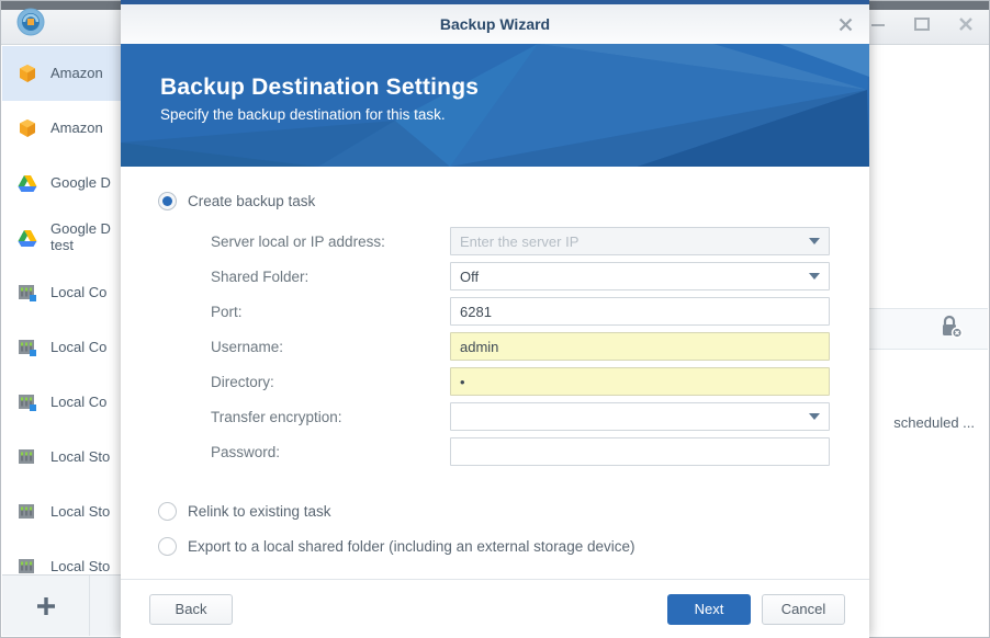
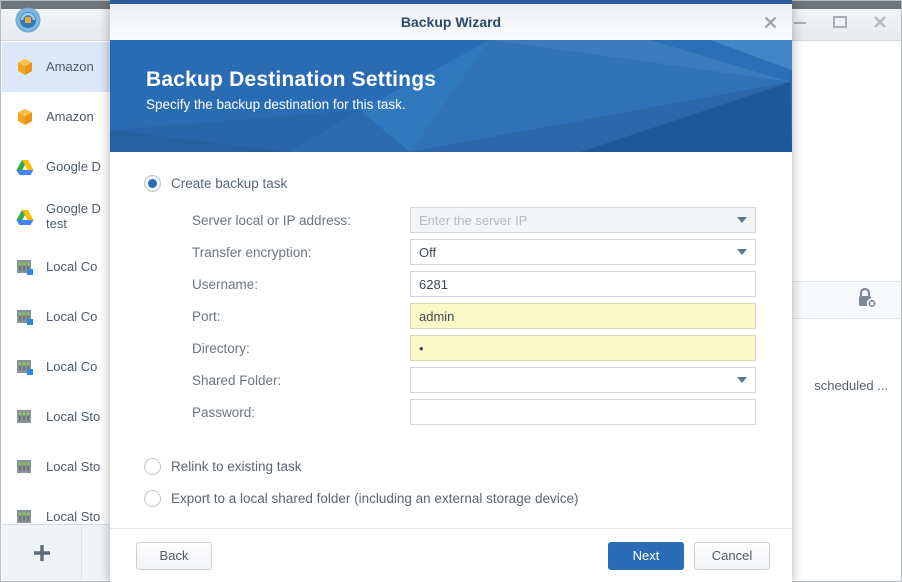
  Amazon
  Amazon
  Google D
  Google D
  test
  Local Co
  Local Co
  Local Co
  Local Sto
  Local Sto
  Local Sto
  scheduled ...
  Backup Wizard
  Backup Destination Settings
  Specify the backup destination for this task.
  Create backup task
  Server local or IP address:
  Enter the server IP
- Shared Folder:
+ Transfer encryption:
  Off
- Port:
+ Username:
  6281
- Username:
+ Port:
  admin
  Directory:
  •
- Transfer encryption:
+ Shared Folder:
  Password:
  Relink to existing task
  Export to a local shared folder (including an external storage device)
  Back
  Next
  Cancel
